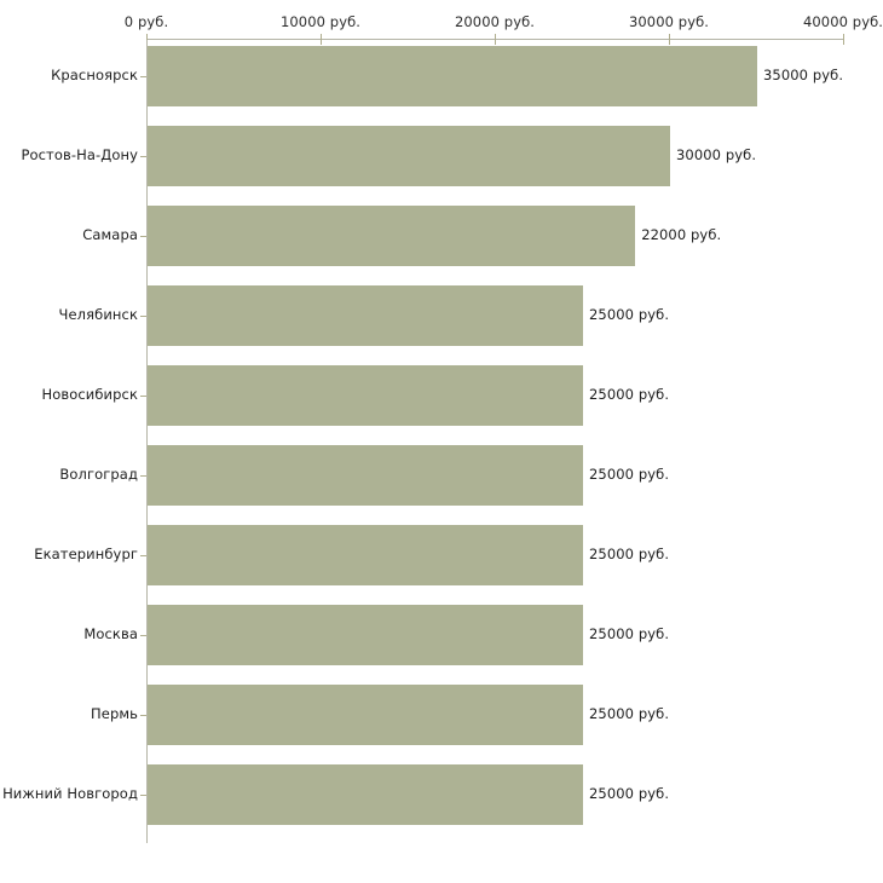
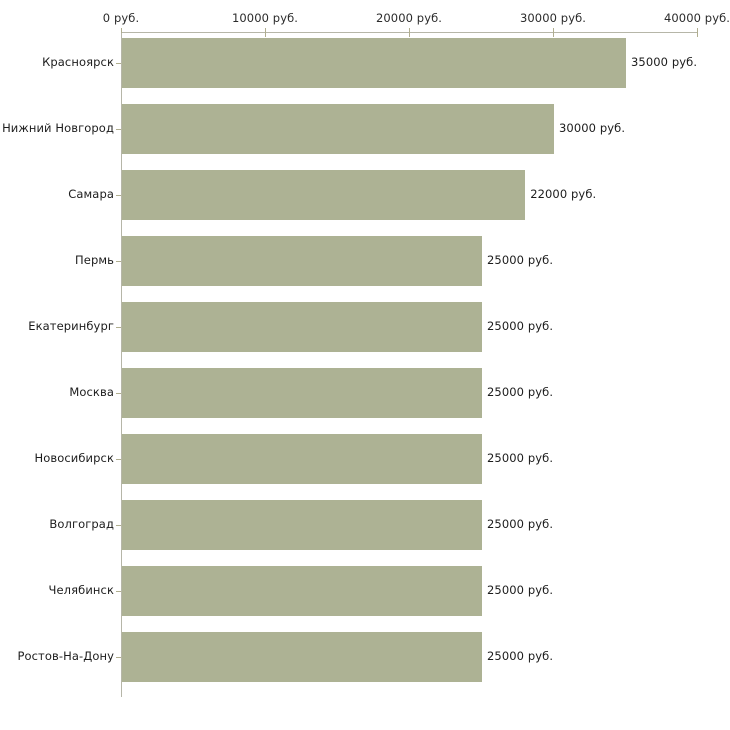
  0 руб.
  10000 руб.
  20000 руб.
  30000 руб.
  40000 руб.
  Красноярск
- Ростов-На-Дону
+ Нижний Новгород
  Самара
- Челябинск
+ Пермь
- Новосибирск
+ Екатеринбург
- Волгоград
+ Москва
- Екатеринбург
+ Новосибирск
- Москва
+ Волгоград
- Пермь
+ Челябинск
- Нижний Новгород
+ Ростов-На-Дону
  35000 руб.
  30000 руб.
  22000 руб.
  25000 руб.
  25000 руб.
  25000 руб.
  25000 руб.
  25000 руб.
  25000 руб.
  25000 руб.
